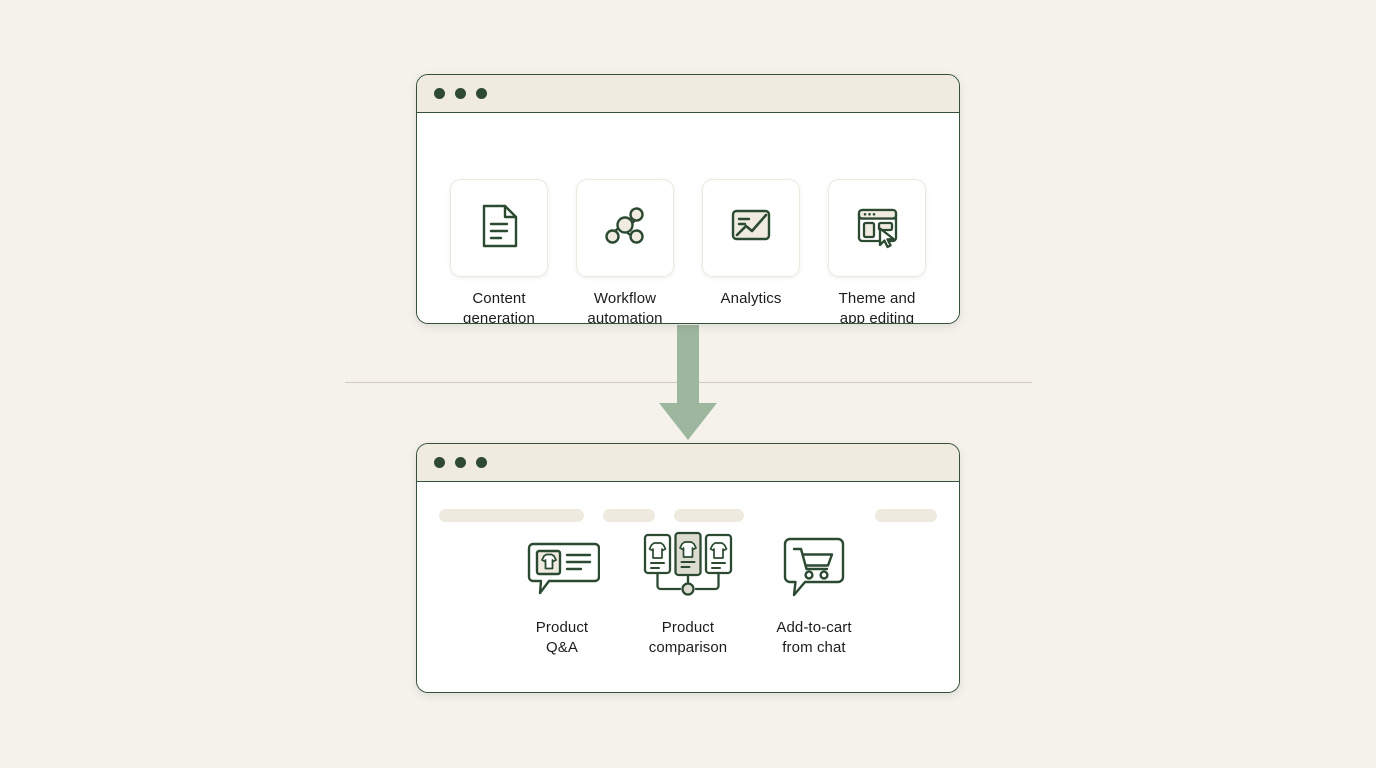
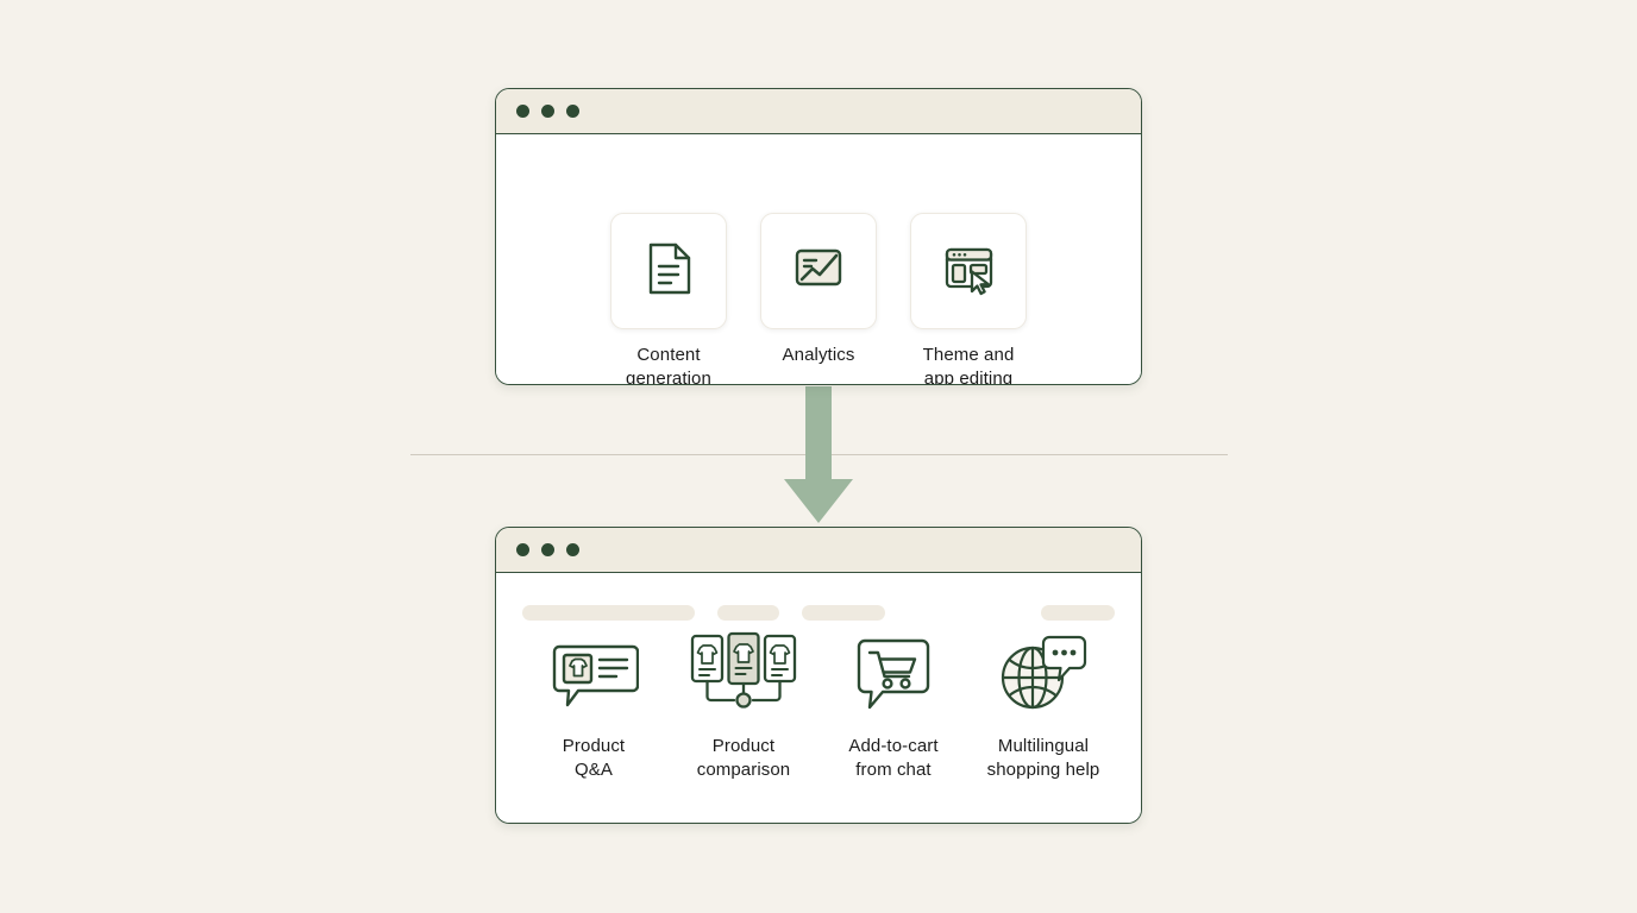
  Content
  generation
- Workflow
- automation
  Analytics
  Theme and
  app editing
  Product
  Q&A
  Product
  comparison
  Add-to-cart
  from chat
+ Multilingual
+ shopping help
